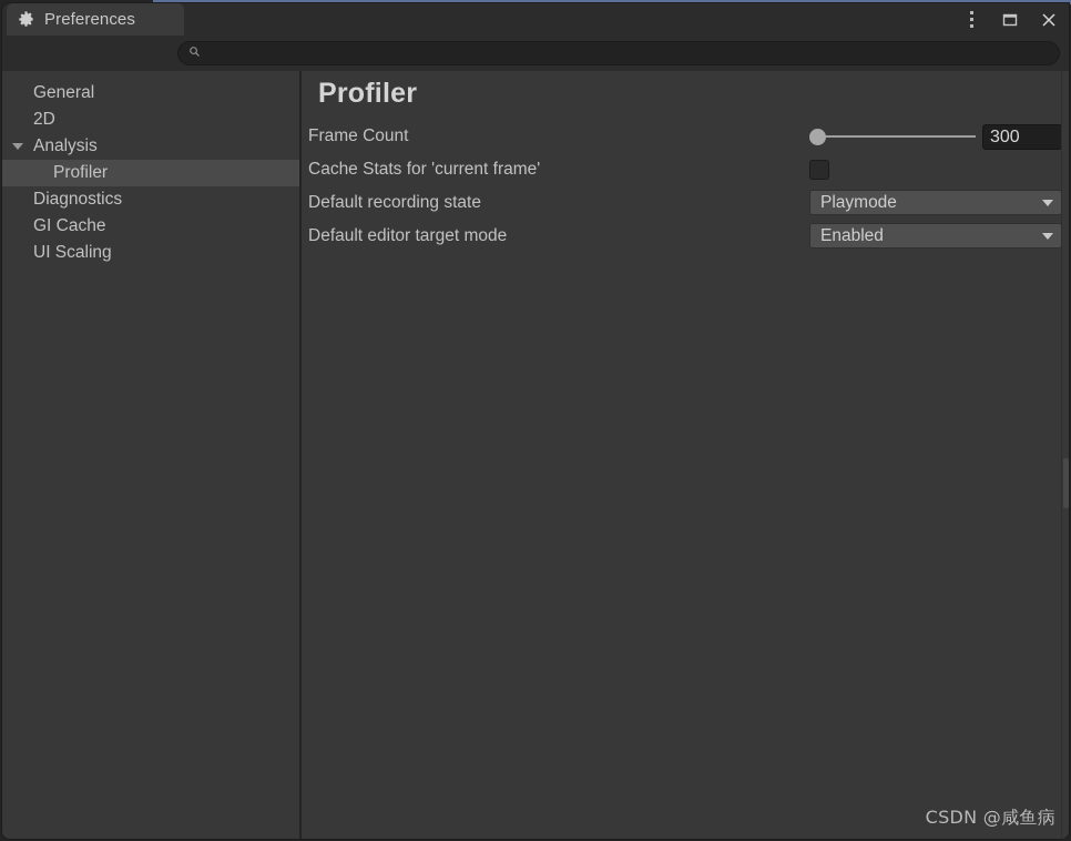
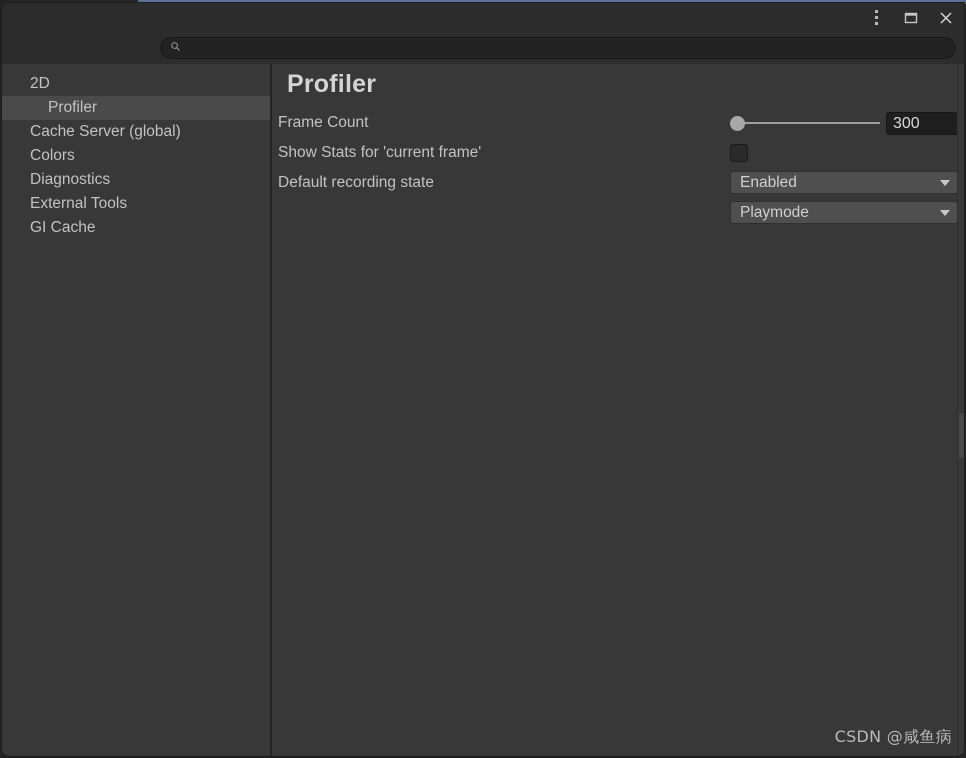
- Preferences
- General
  2D
- Analysis
  Profiler
+ Cache Server (global)
+ Colors
  Diagnostics
+ External Tools
  GI Cache
- UI Scaling
  Profiler
  Frame Count
  300
- Cache Stats for 'current frame'
+ Show Stats for 'current frame'
  Default recording state
- Playmode
+ Enabled
- Default editor target mode
- Enabled
+ Playmode
  CSDN @咸鱼病
